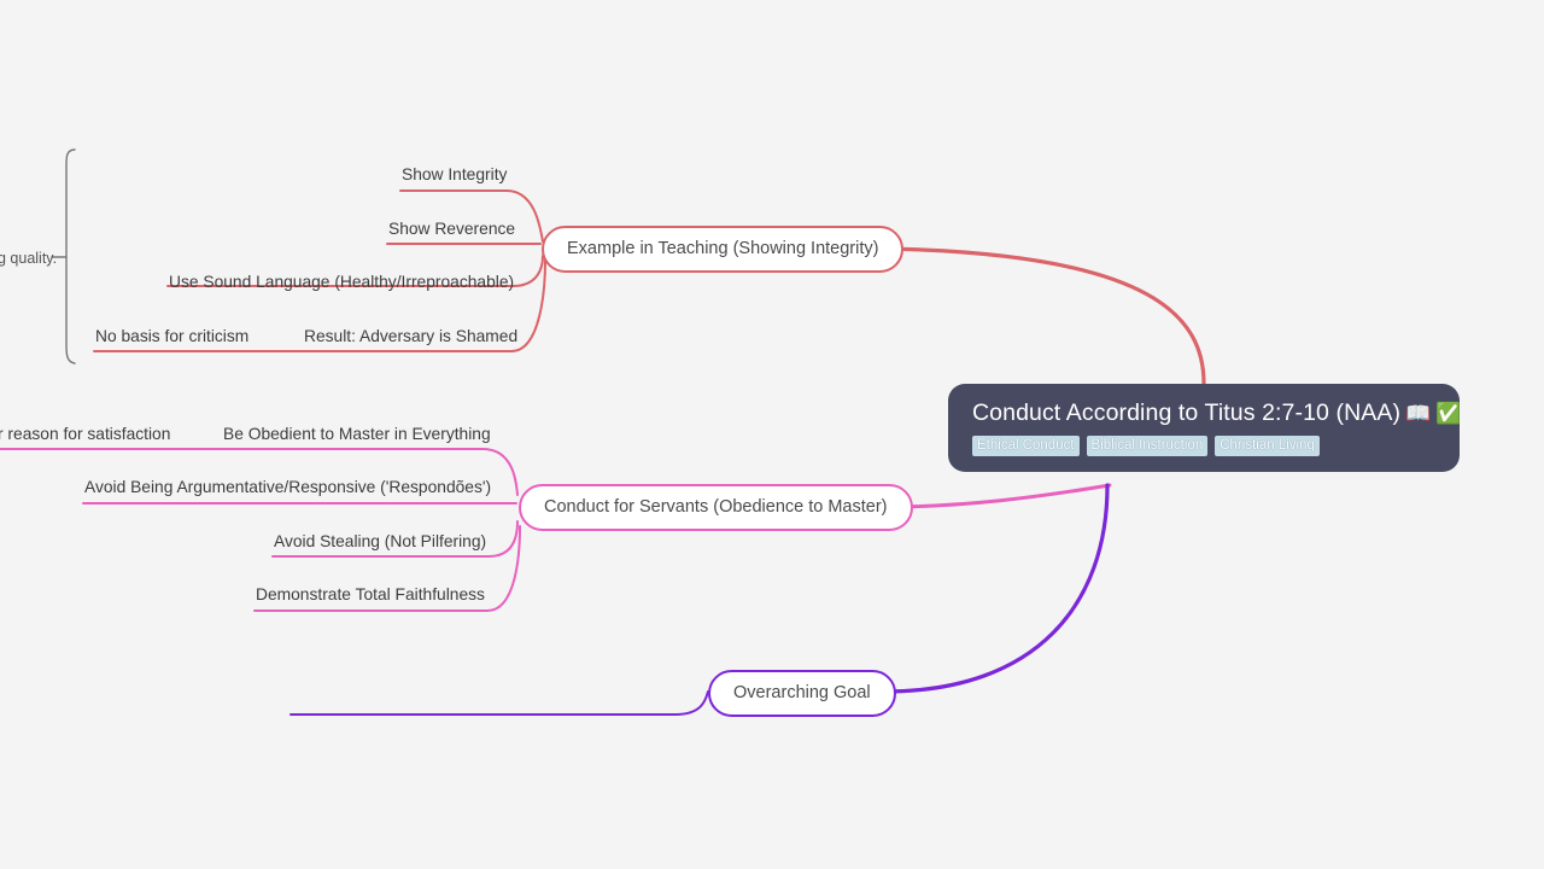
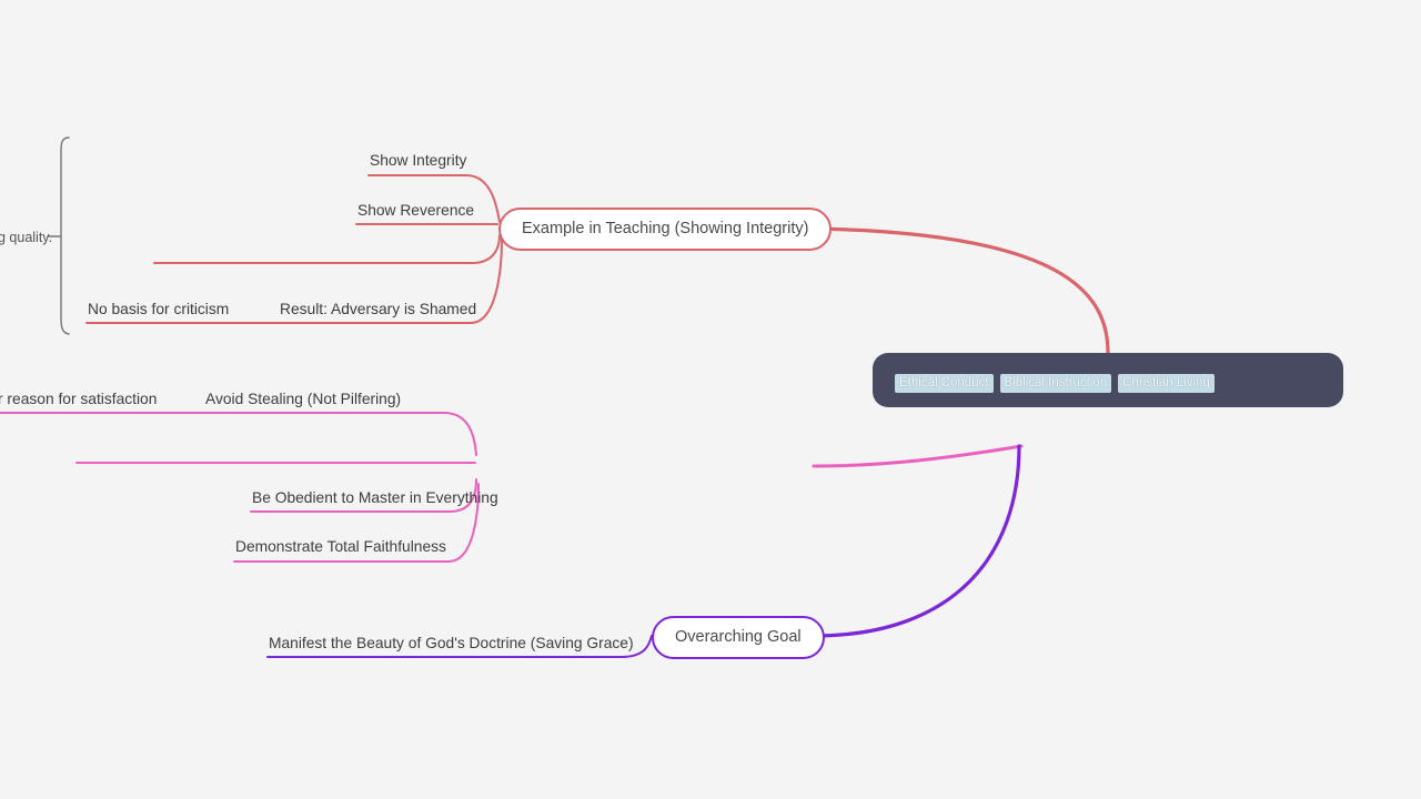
- Conduct According to Titus 2:7-10 (NAA)
- 📖
- ✅
  Ethical Conduct
  Biblical Instruction
  Christian Living
  Example in Teaching (Showing Integrity)
- Conduct for Servants (Obedience to Master)
  Overarching Goal
  Show Integrity
  Show Reverence
- Use Sound Language (Healthy/Irreproachable)
  Result: Adversary is Shamed
  No basis for criticism
- Be Obedient to Master in Everything
+ Avoid Stealing (Not Pilfering)
  r reason for satisfaction
- Avoid Being Argumentative/Responsive ('Respondões')
- Avoid Stealing (Not Pilfering)
+ Be Obedient to Master in Everything
  Demonstrate Total Faithfulness
+ Manifest the Beauty of God's Doctrine (Saving Grace)
  g quality.
